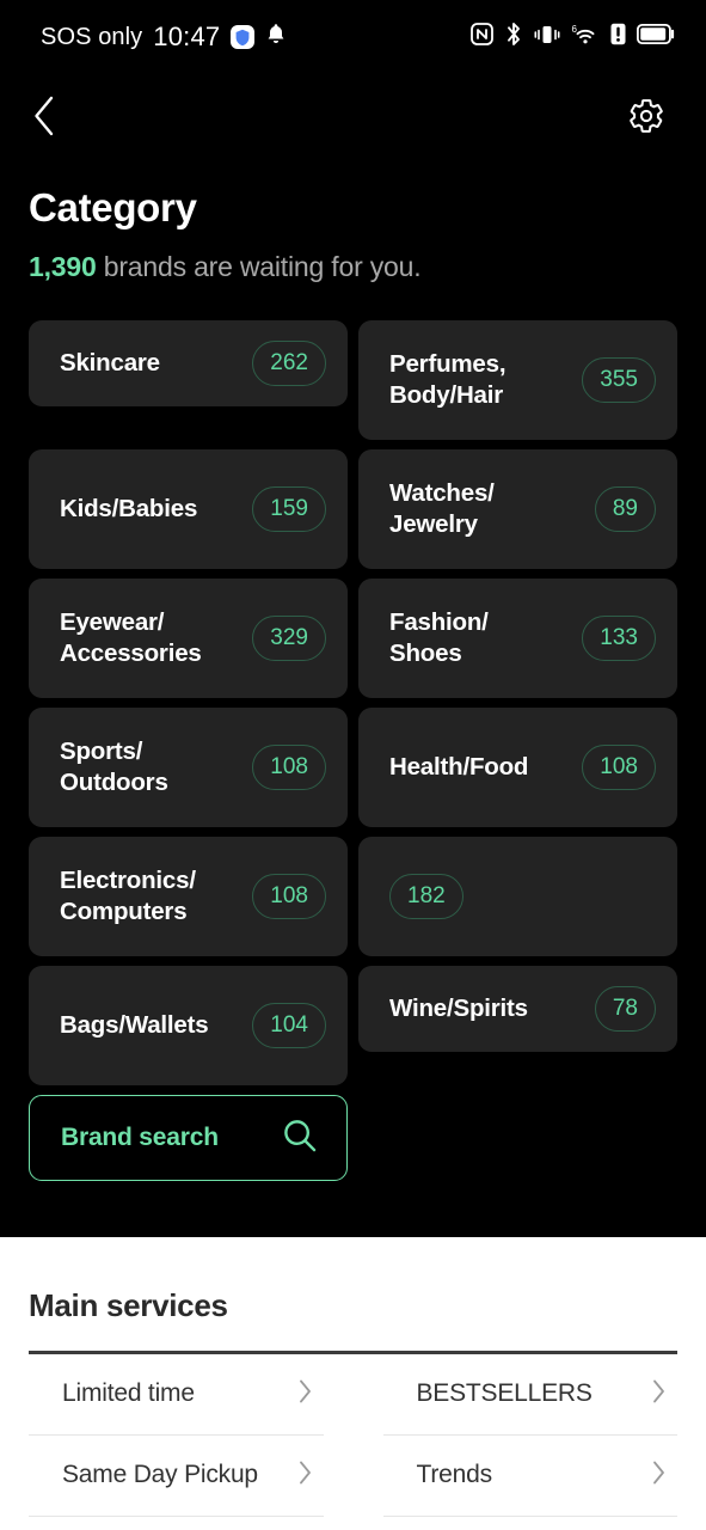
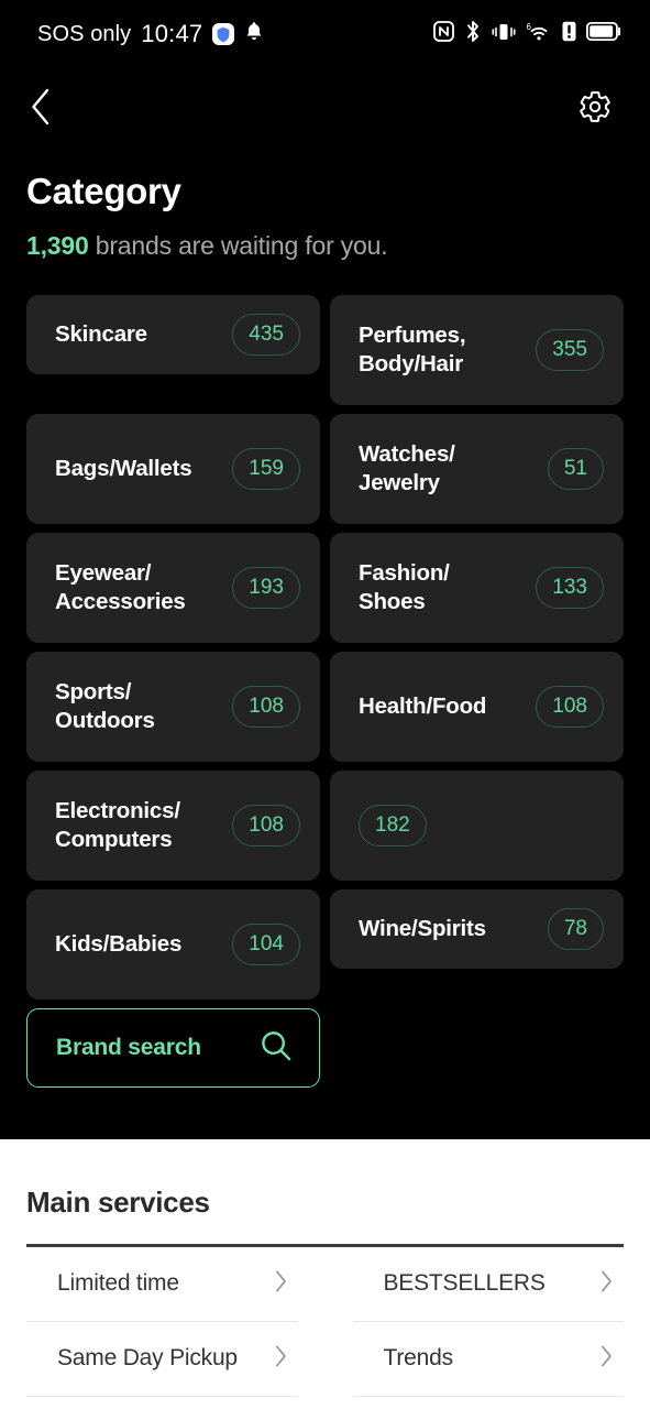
  SOS only
  10:47
  6
  Category
  1,390 brands are waiting for you.
  Skincare
- 262
+ 435
  Perfumes,
  Body/Hair
  355
- Kids/Babies
+ Bags/Wallets
  159
  Watches/
  Jewelry
- 89
+ 51
  Eyewear/
  Accessories
- 329
+ 193
  Fashion/
  Shoes
  133
  Sports/
  Outdoors
  108
  Health/Food
  108
  Electronics/
  Computers
  108
  182
- Bags/Wallets
+ Kids/Babies
  104
  Wine/Spirits
  78
  Brand search
  Main services
  Limited time
  BESTSELLERS
  Same Day Pickup
  Trends
